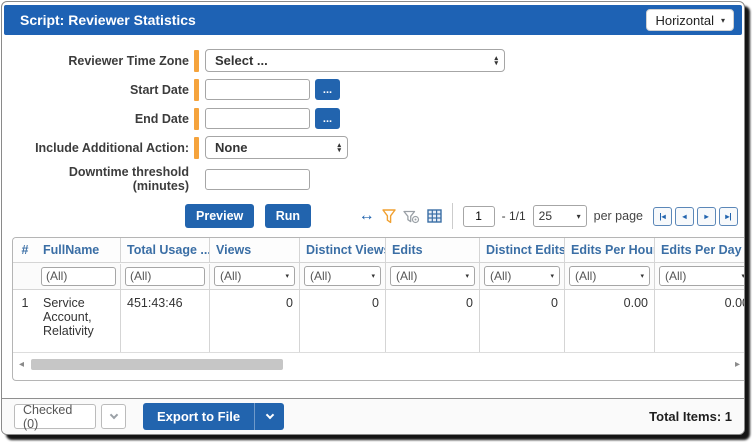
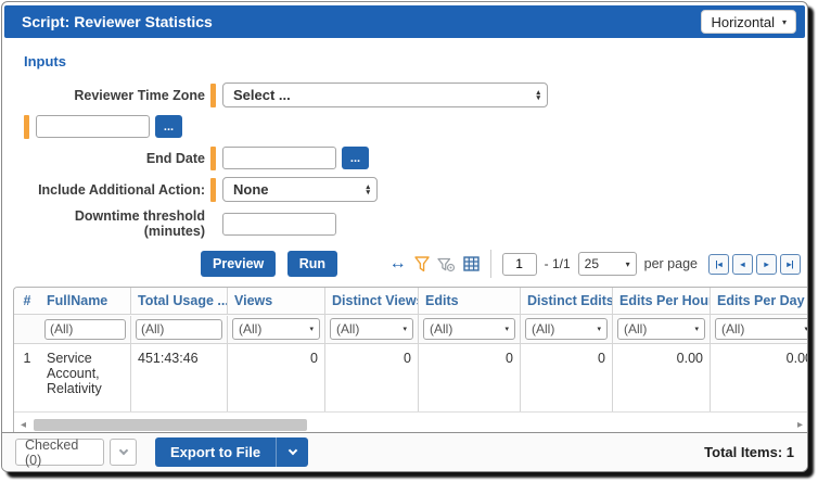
  Script: Reviewer Statistics
  Horizontal
  ▾
+ Inputs
  Reviewer Time Zone
  Select ...
- Start Date
  ...
  End Date
  ...
  Include Additional Action:
  None
  Downtime threshold (minutes)
  Preview Run
  ↔
  1
  - 1/1
  25
  ▾
  per page
  |◂
  ◂
  ▸
  ▸|
  #
  FullName
  Total Usage ...
  Views
  Distinct View
  Edits
  Distinct Edits
  Edits Per Hou
  Edits Per Day
  (All)
  (All)
  (All)
  (All)
  (All)
  (All)
  (All)
  (All)
  1
  Service Account, Relativity
  451:43:46
  0
  0
  0
  0
  0.00
  0.0
  ◂
  ▸
  Checked (0)
  Export to File
  Total Items: 1
